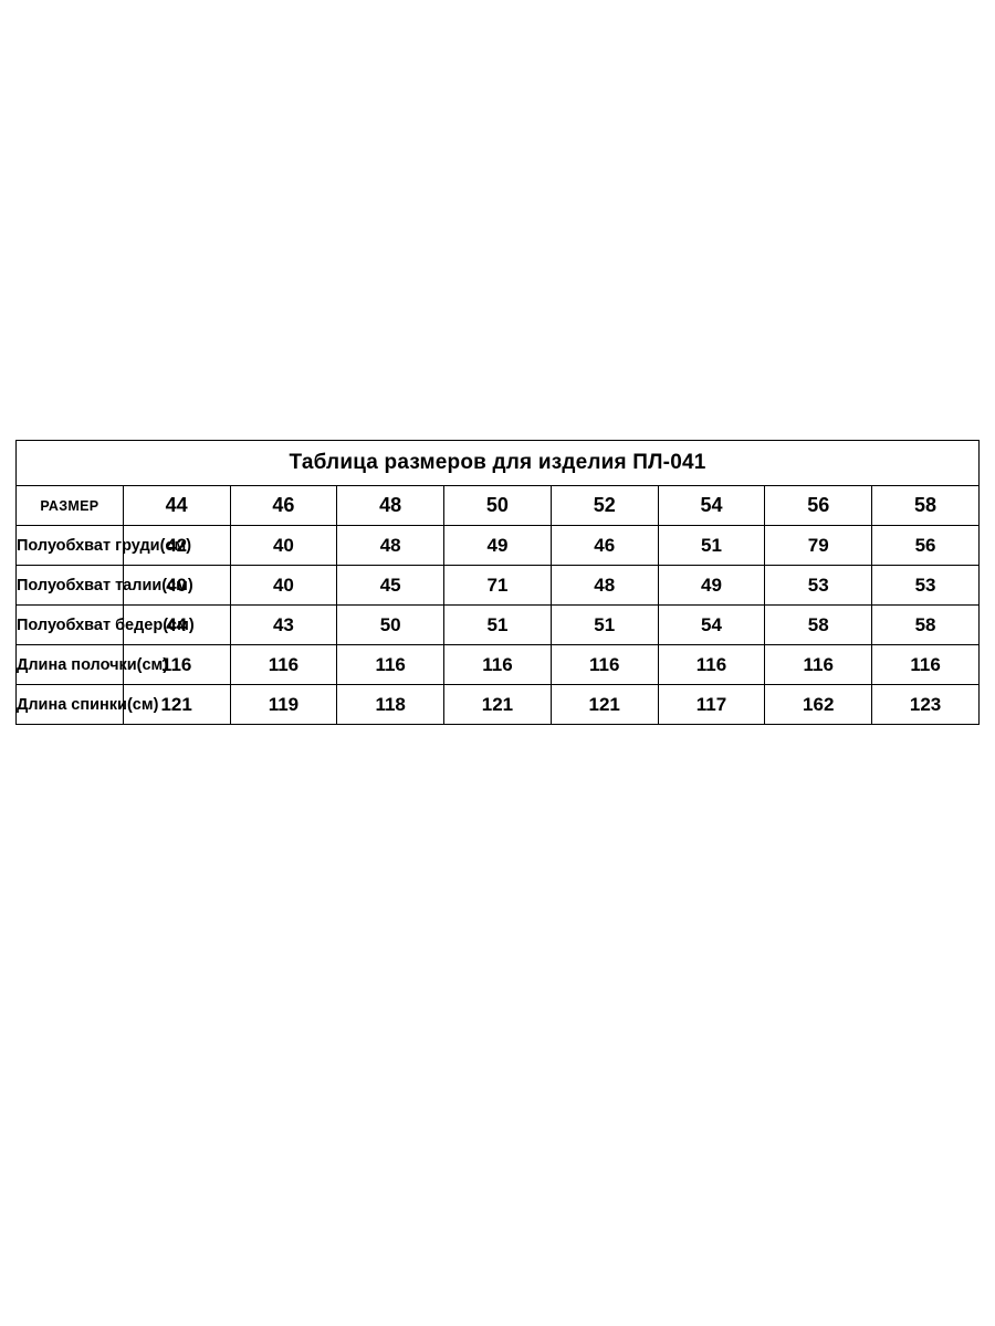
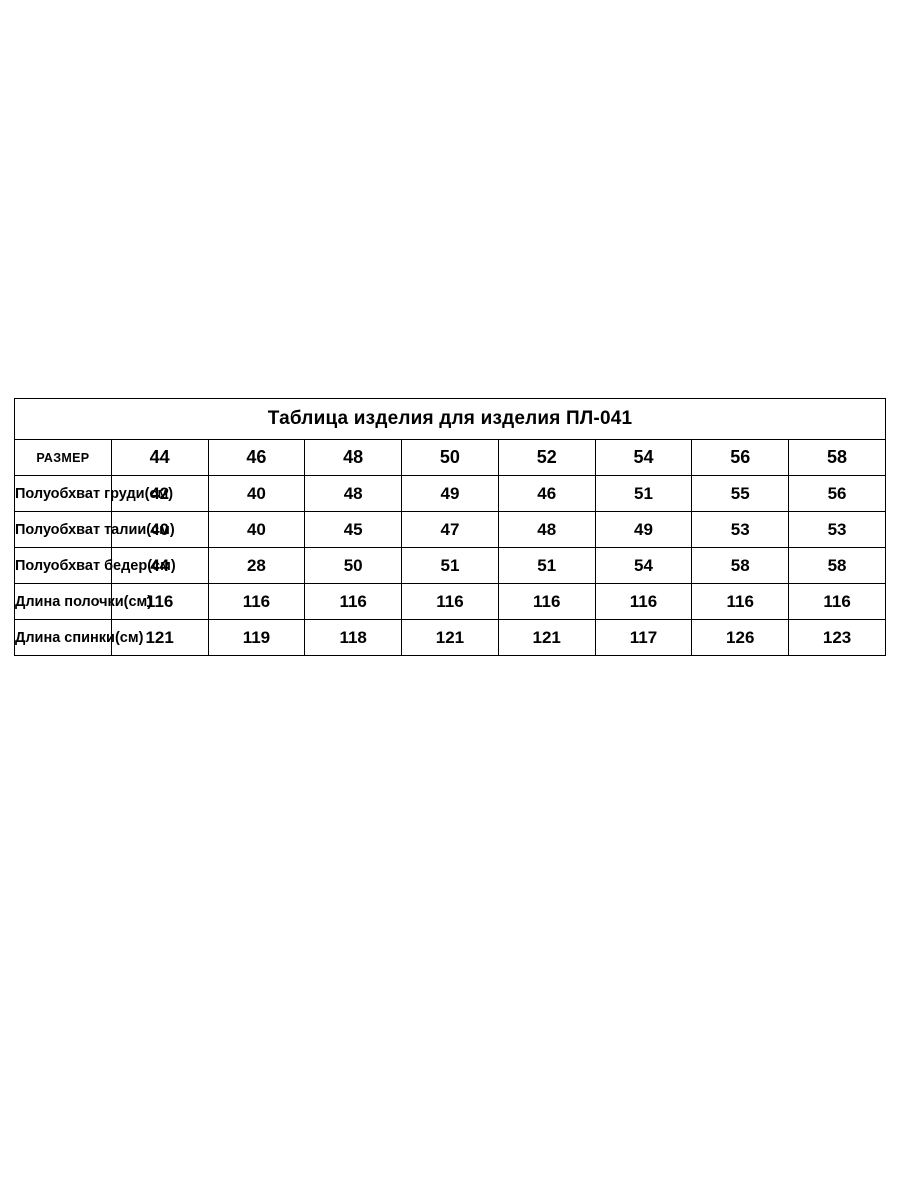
- Таблица размеров для изделия ПЛ-041
+ Таблица изделия для изделия ПЛ-041
  РАЗМЕР	44	46	48	50	52	54	56	58
- Полуобхват груди()	42	40	48	49	46	51	79	56
+ Полуобхват груди()	42	40	48	49	46	51	55	56
- Полуобхват талии()	40	40	45	71	48	49	53	53
+ Полуобхват талии()	40	40	45	47	48	49	53	53
- Полуобхват бедер)	44	43	50	51	51	54	58	58
+ Полуобхват бедер)	44	28	50	51	51	54	58	58
  Длина полочки(см	116	116	116	116	116	116	116	116
- Длина спинки(см)	121	119	118	121	121	117	162	123
+ Длина спинки(см)	121	119	118	121	121	117	126	123
